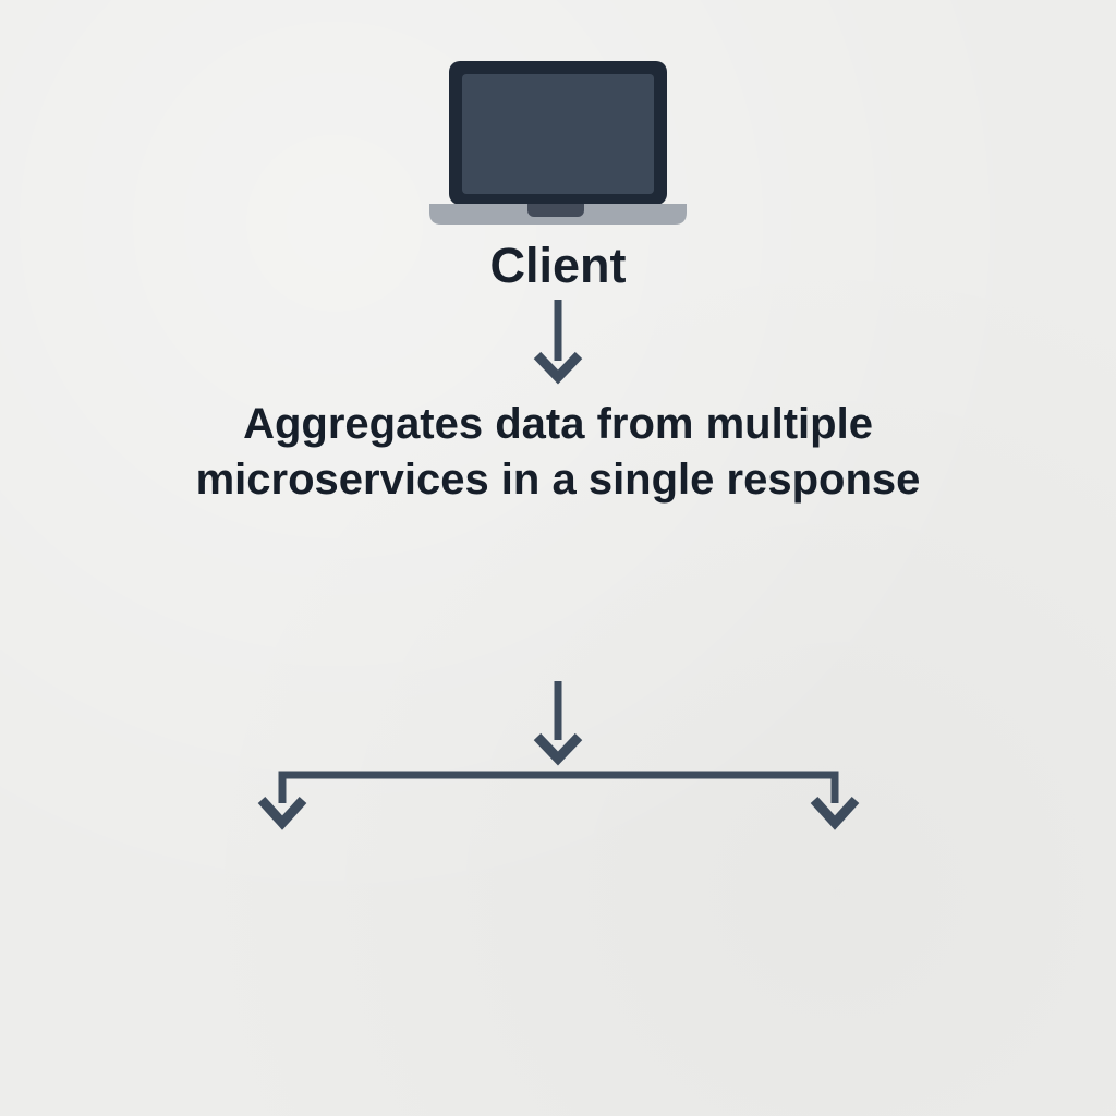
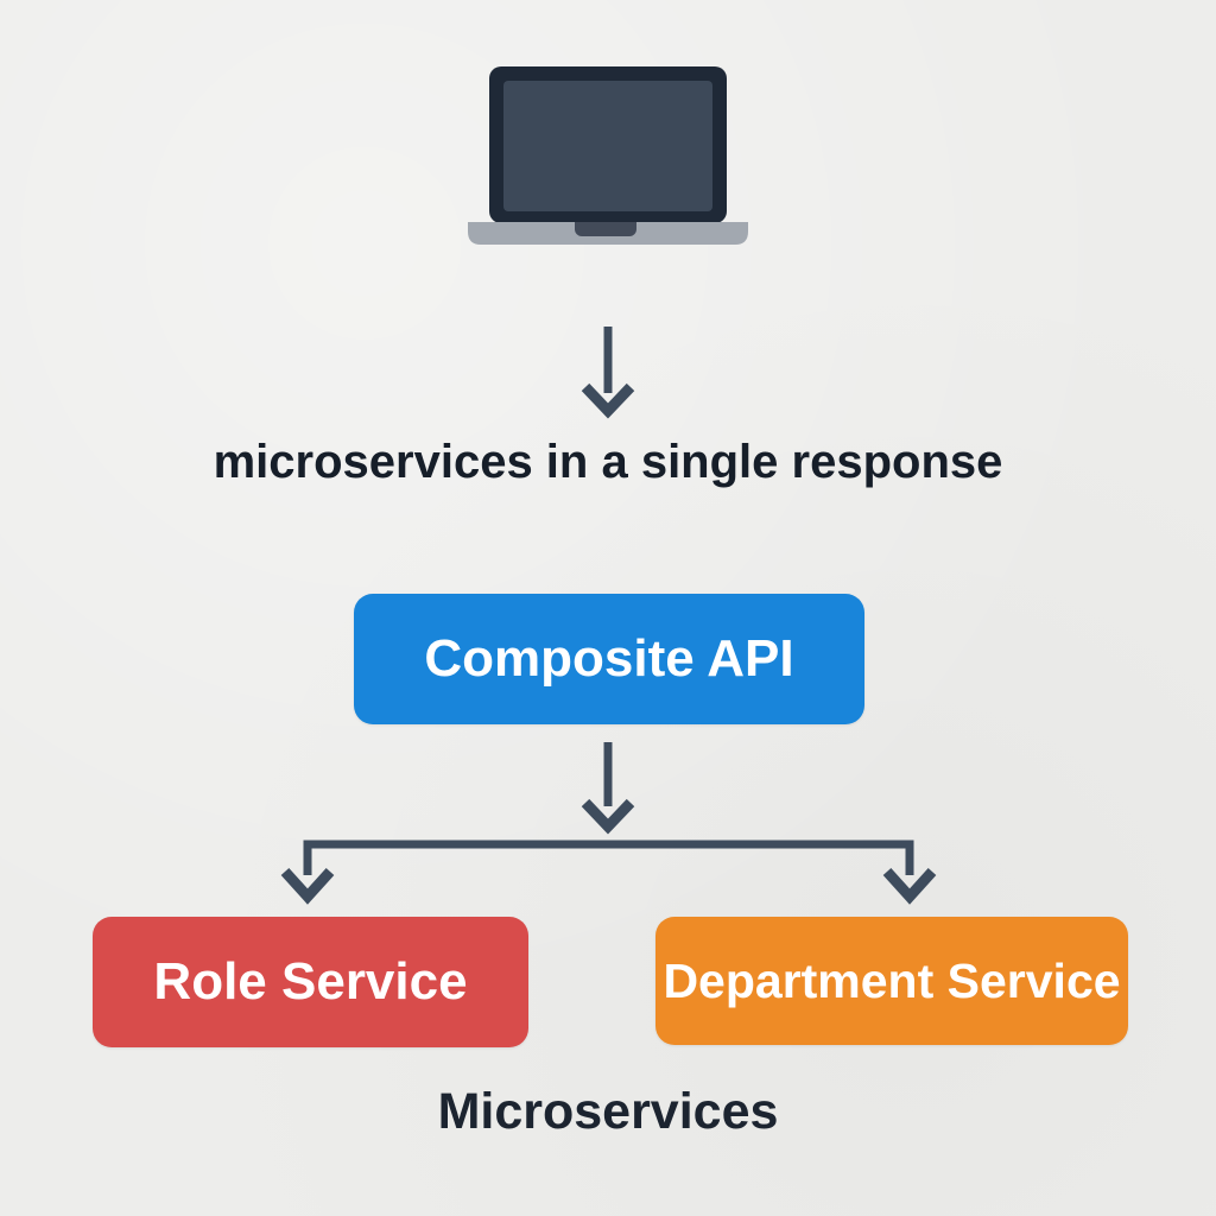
- Client
- Aggregates data from multiple
  microservices in a single response
+ Composite API
+ Role Service
+ Department Service
+ Microservices
